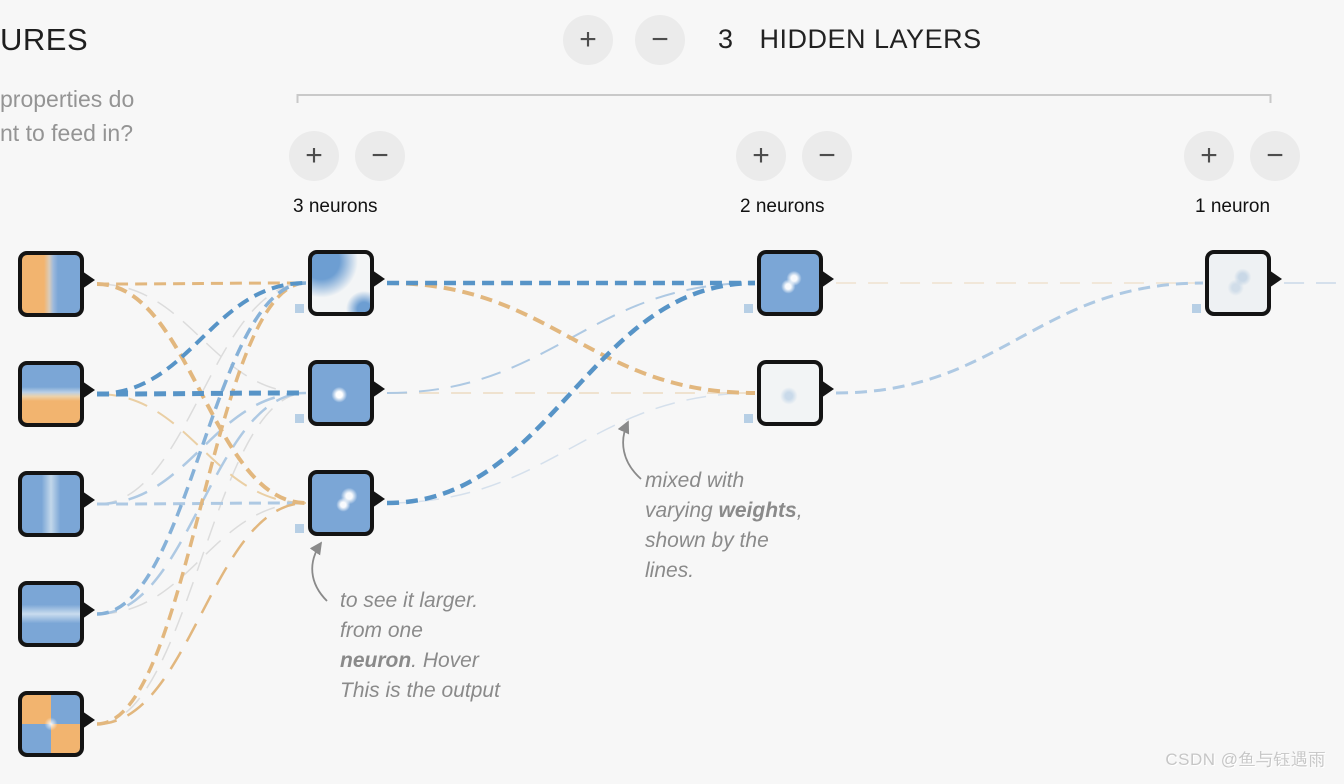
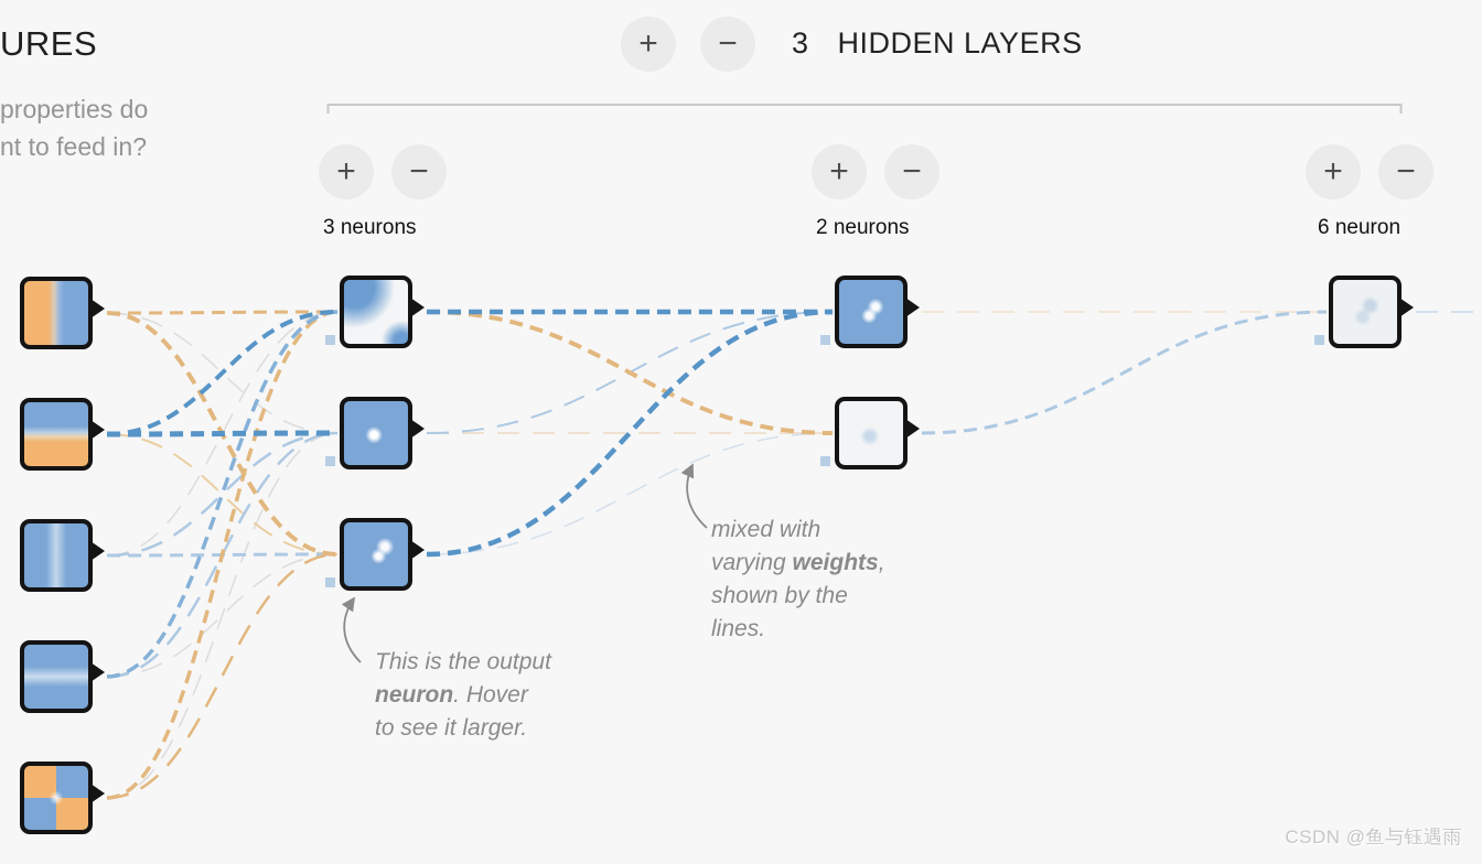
  URES
  properties do
  nt to feed in?
  +
  −
  3 HIDDEN LAYERS
  +
  −
  3 neurons
  +
  −
  2 neurons
  +
  −
- 1 neuron
+ 6 neuron
- to see it larger.
+ This is the output
- from one
  neuron. Hover
- This is the output
+ to see it larger.
  mixed with
  varying weights,
  shown by the
  lines.
  CSDN @鱼与钰遇雨
